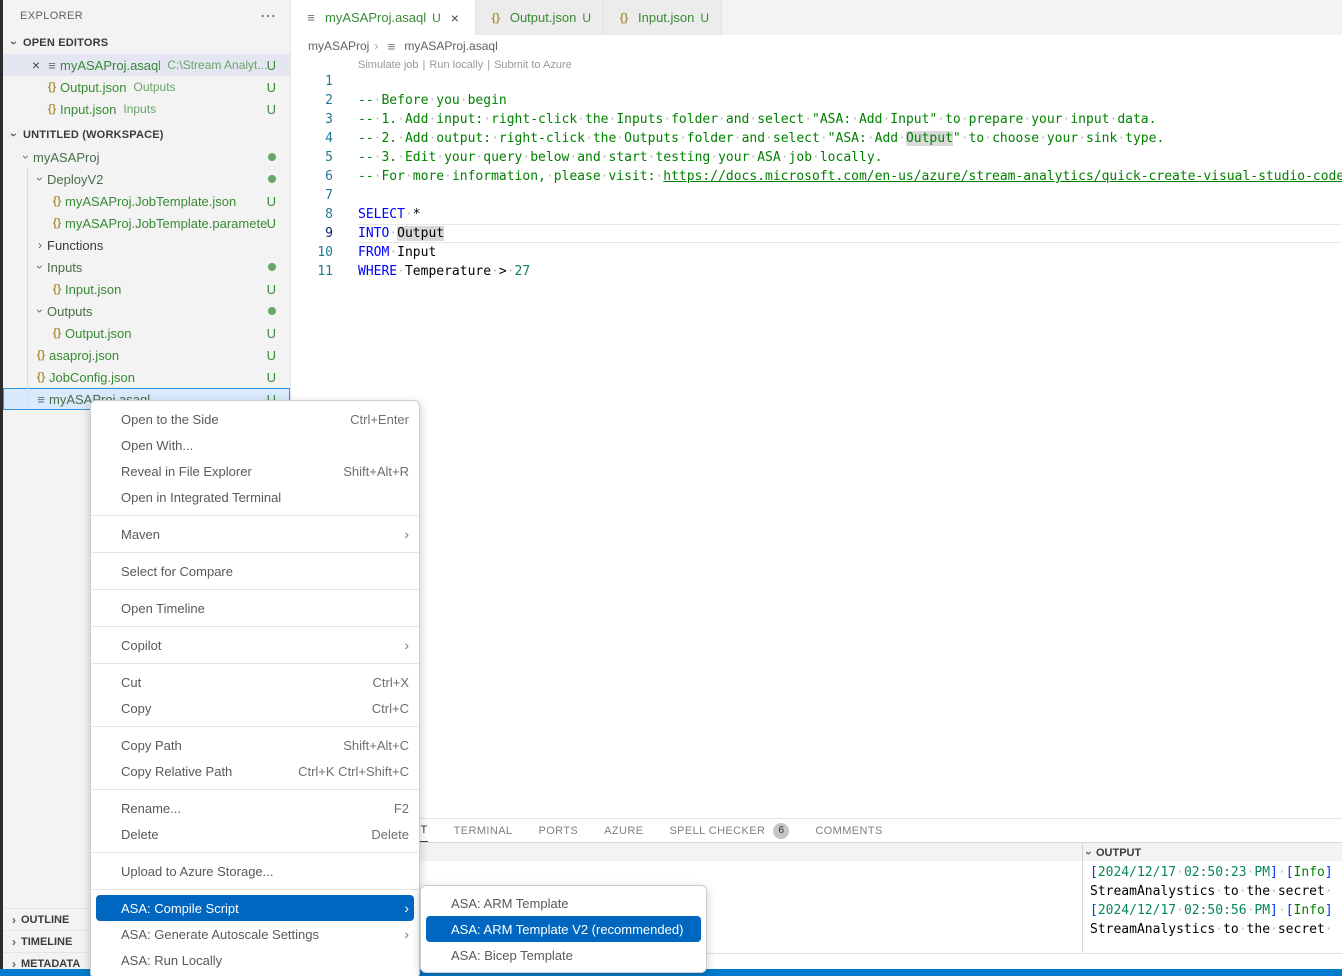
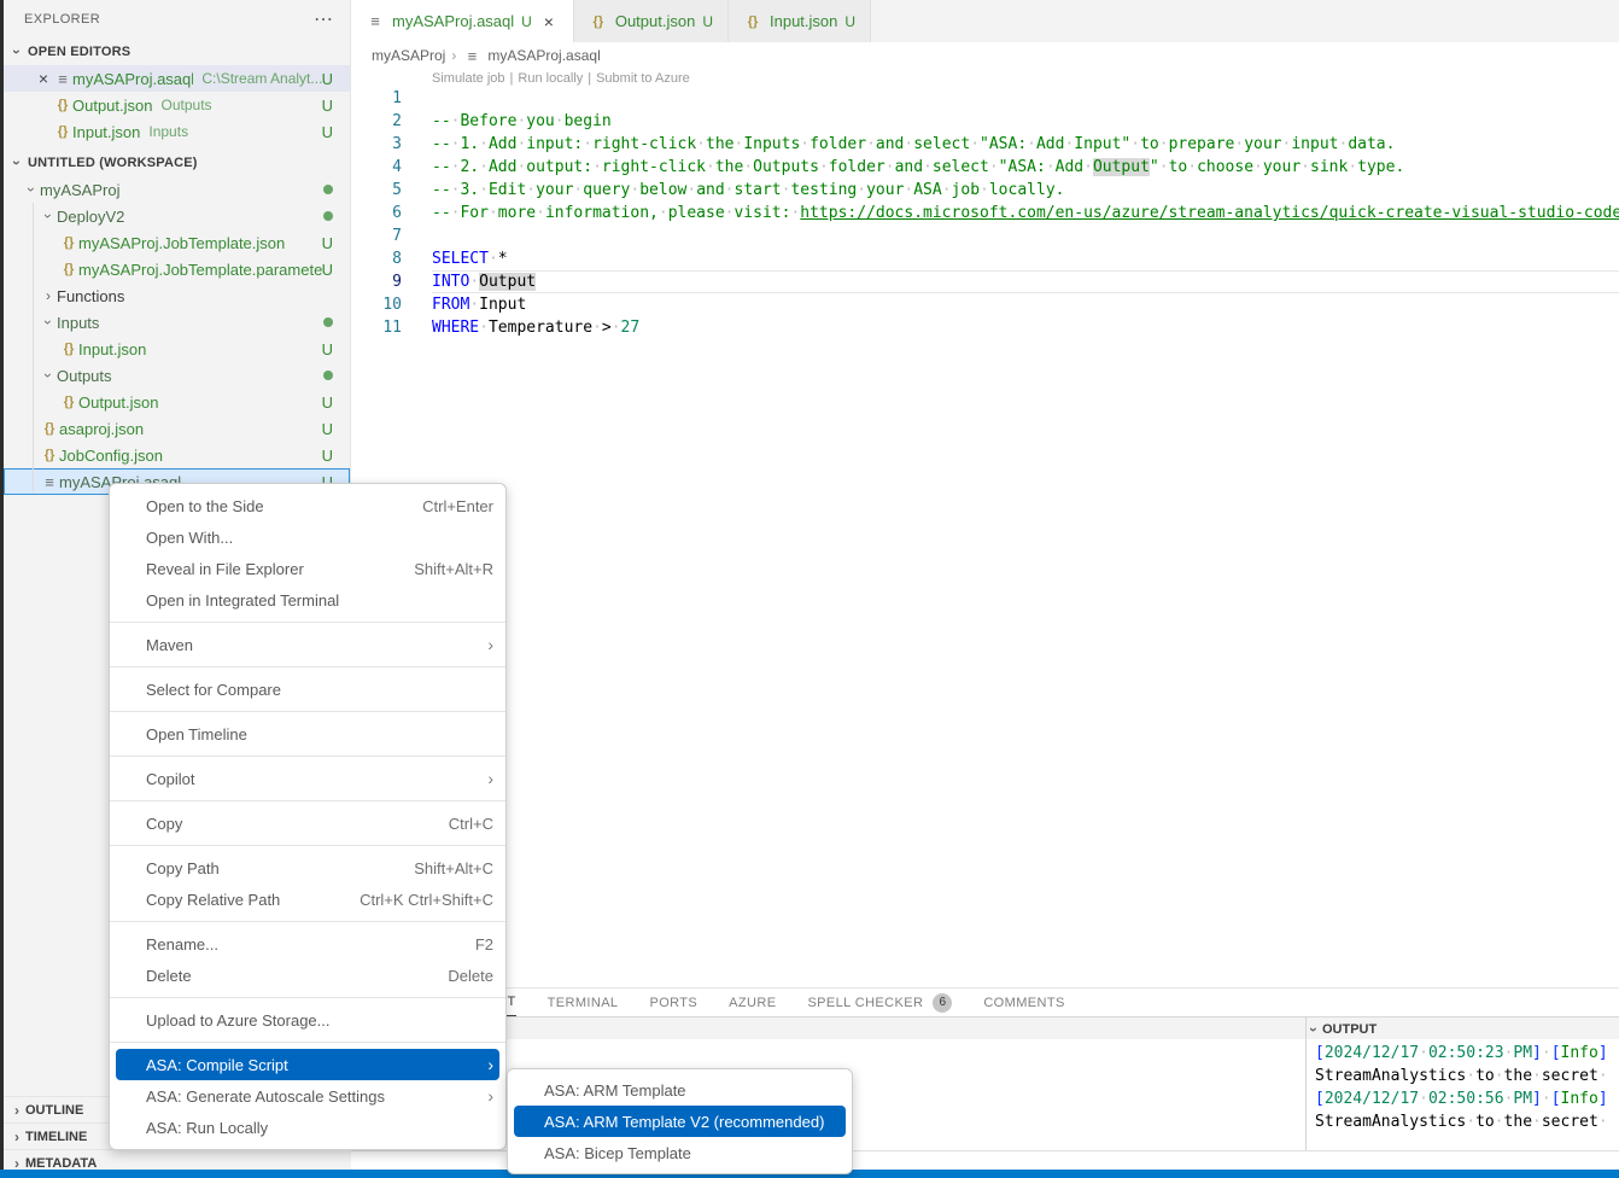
  EXPLORER
  ⋯
  OPEN EDITORS
  ×
  ≡
  myASAProj.asaql
  C:\Stream Analyt...
  U
  {}
  Output.json
  Outputs
  U
  {}
  Input.json
  Inputs
  U
  UNTITLED (WORKSPACE)
  myASAProj
  DeployV2
  {}
  myASAProj.JobTemplate.json
  U
  {}
  myASAProj.JobTemplate.paramete
  U
  ›
  Functions
  Inputs
  {}
  Input.json
  U
  Outputs
  {}
  Output.json
  U
  {}
  asaproj.json
  U
  {}
  JobConfig.json
  U
  ≡
  myASAProj.asaql
  U
  ›
  OUTLINE
  ›
  TIMELINE
  ›
  METADATA
  ≡
  myASAProj.asaql
  U
  ×
  {}
  Output.json
  U
  {}
  Input.json
  U
  myASAProj
  ›
  ≡
  myASAProj.asaql
  Simulate job
  |
  Run locally
  |
  Submit to Azure
  1
  2
  --·Before·you·begin
  3
  --·1.·Add·input:·right-click·the·Inputs·folder·and·select·"ASA:·Add·Input"·to·prepare·your·input·data.
  4
  --·2.·Add·output:·right-click·the·Outputs·folder·and·select·"ASA:·Add·Output"·to·choose·your·sink·type.
  5
  --·3.·Edit·your·query·below·and·start·testing·your·ASA·job·locally.
  6
  --·For·more·information,·please·visit:·https://docs.microsoft.com/en-us/azure/stream-analytics/quick-create-visual-studio-code
  7
  8
  SELECT·*
  9
  INTO·Output
  10
  FROM·Input
  11
  WHERE·Temperature·>·27
  TERMINAL
  PORTS
  AZURE
  SPELL CHECKER
  6
  COMMENTS
  OUTPUT
  [2024/12/17·02:50:23·PM]·[Info]
  StreamAnalystics·to·the·secret·
  [2024/12/17·02:50:56·PM]·[Info]
  StreamAnalystics·to·the·secret·
  Open to the Side
  Ctrl+Enter
  Open With...
  Reveal in File Explorer
  Shift+Alt+R
  Open in Integrated Terminal
  Maven
  ›
  Select for Compare
  Open Timeline
  Copilot
  ›
- Cut
- Ctrl+X
  Copy
  Ctrl+C
  Copy Path
  Shift+Alt+C
  Copy Relative Path
  Ctrl+K Ctrl+Shift+C
  Rename...
  F2
  Delete
  Delete
  Upload to Azure Storage...
  ASA: Compile Script
  ›
  ASA: Generate Autoscale Settings
  ›
  ASA: Run Locally
  ASA: ARM Template
  ASA: ARM Template V2 (recommended)
  ASA: Bicep Template
